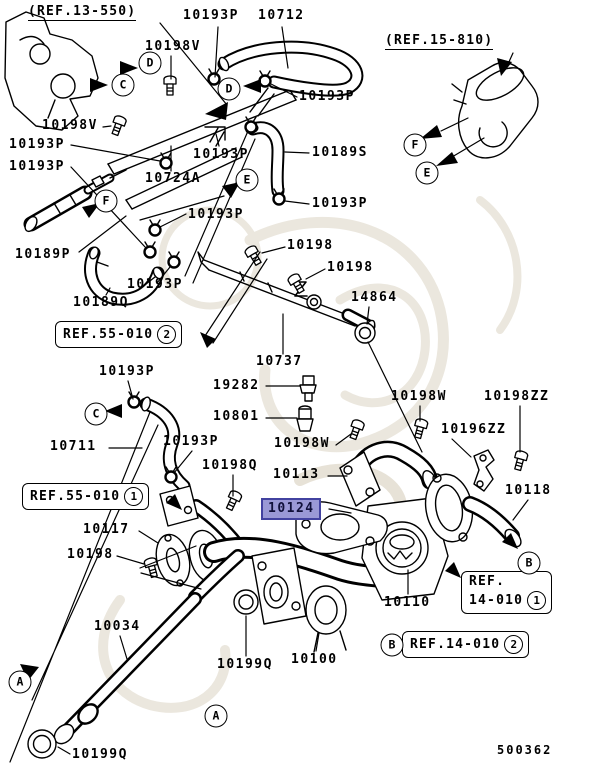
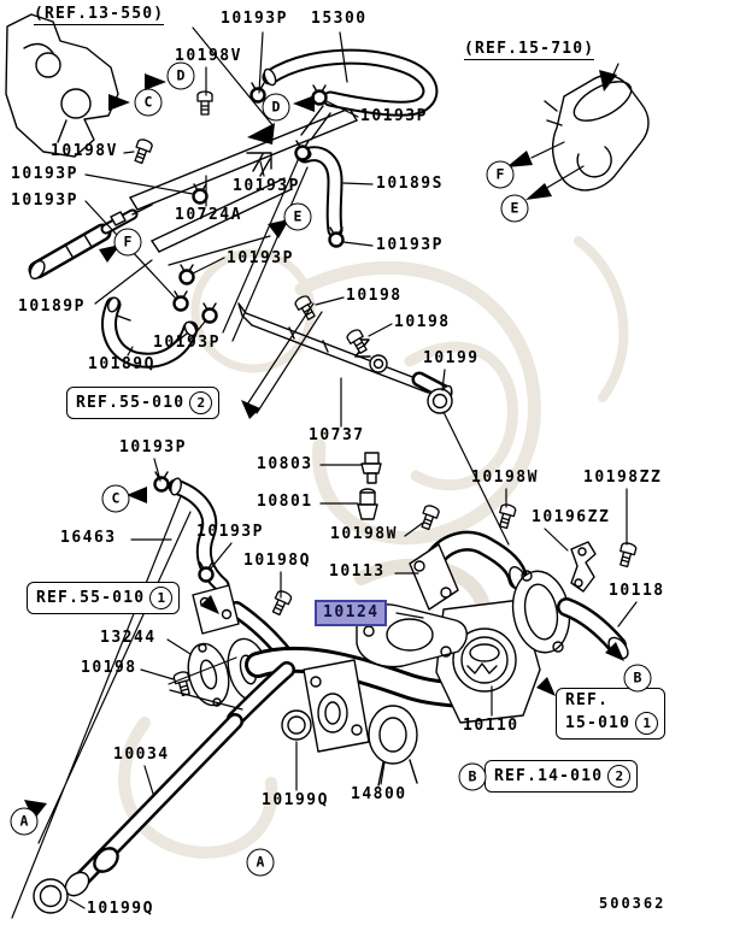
  10193P
- 10712
+ 15300
  10198V
  10193P
  10198V
  10193P
  10193P
  10724A
  10193P
  10189S
  10193P
  10193P
  10189P
  10198
  10198
  10193P
  10189Q
- 14864
+ 10199
  10737
  10193P
- 19282
+ 10803
  10801
- 10711
+ 16463
  10193P
  10198W
  10198Q
  10198W
  10198ZZ
  10196ZZ
  10113
  10118
- 10117
+ 13244
  10198
  10034
  10110
- 10100
+ 14800
  10199Q
  10199Q
  10124
  (REF.13-550)
- (REF.15-810)
+ (REF.15-710)
  REF.55-010
  2
  REF.55-010
  1
  REF.
- 14-010
+ 15-010
  1
  REF.14-010
  2
  D
  C
  D
  E
  F
  F
  E
  C
  A
  B
  B
  A
  500362
